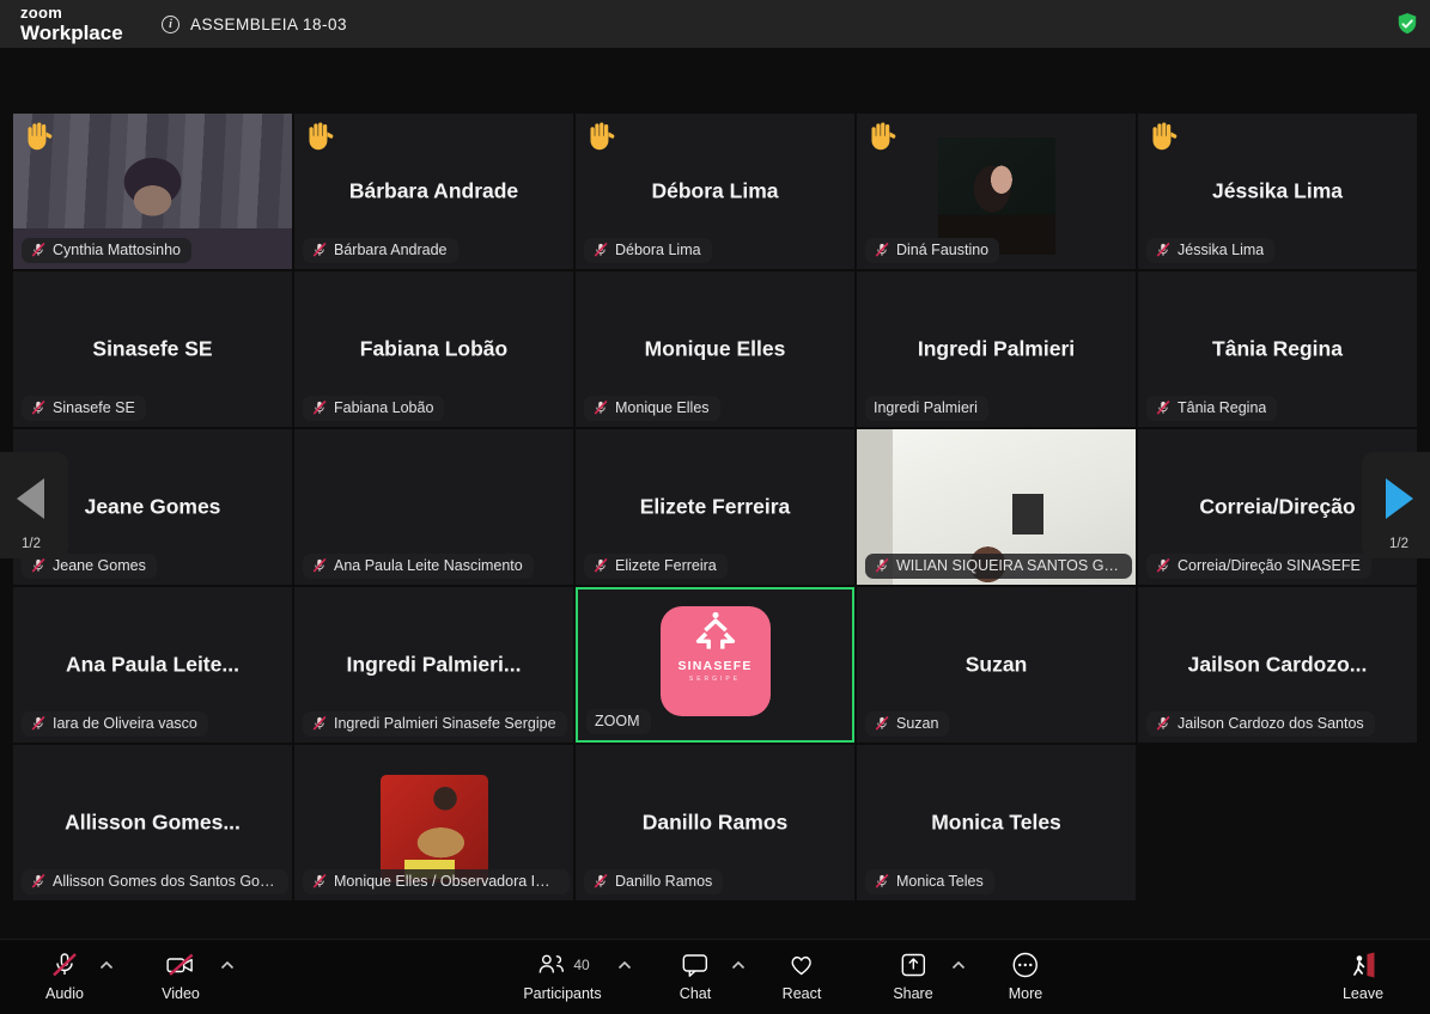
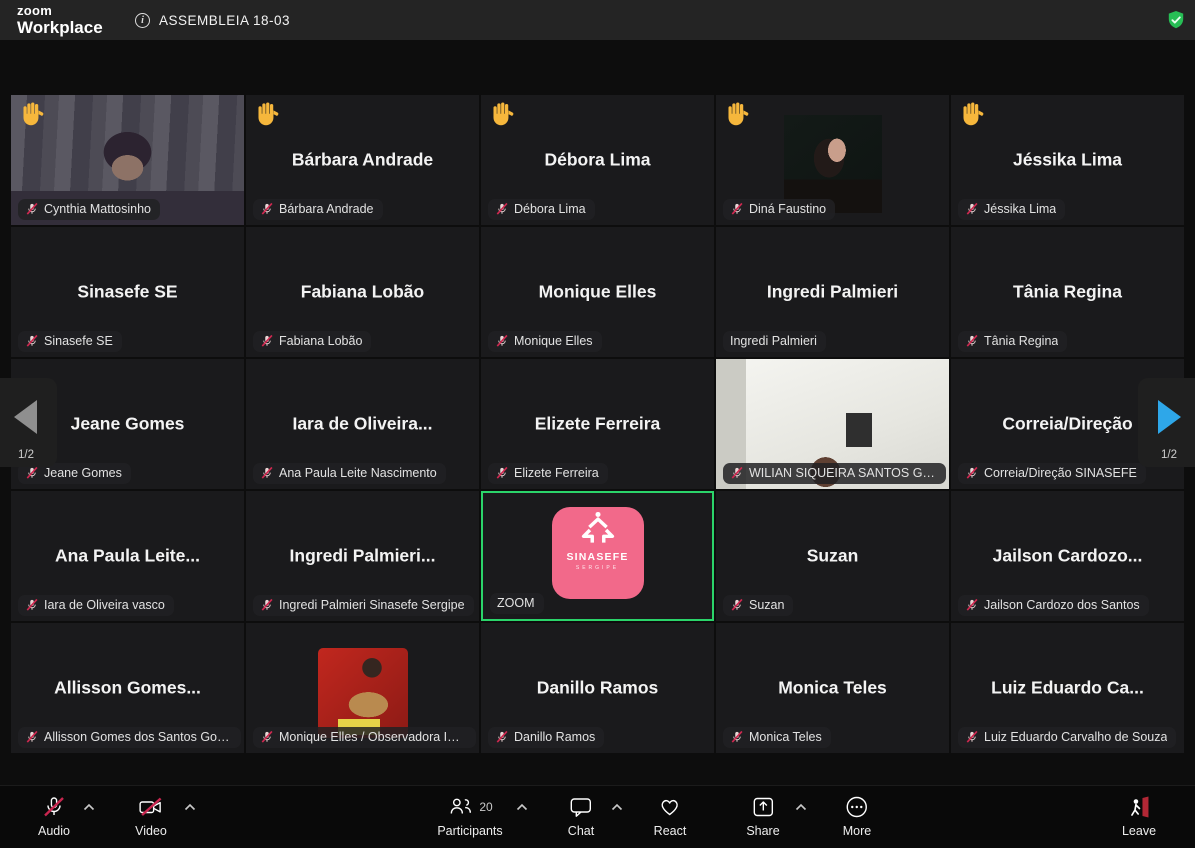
  zoom
  Workplace
  i
  ASSEMBLEIA 18-03
  Cynthia Mattosinho
  Bárbara Andrade
  Bárbara Andrade
  Débora Lima
  Débora Lima
  Diná Faustino
  Jéssika Lima
  Jéssika Lima
  Sinasefe SE
  Sinasefe SE
  Fabiana Lobão
  Fabiana Lobão
  Monique Elles
  Monique Elles
  Ingredi Palmieri
  Ingredi Palmieri
  Tânia Regina
  Tânia Regina
  Jeane Gomes
  Jeane Gomes
+ Iara de Oliveira...
  Ana Paula Leite Nascimento
  Elizete Ferreira
  Elizete Ferreira
  WILIAN SIQUEIRA SANTOS GO
  Correia/Direção
  Correia/Direção SINASEFE
  Ana Paula Leite...
  Iara de Oliveira vasco
  Ingredi Palmieri...
  Ingredi Palmieri Sinasefe Sergipe
  SINASEFE
  ZOOM
  Suzan
  Suzan
  Jailson Cardozo...
  Jailson Cardozo dos Santos
  Allisson Gomes...
  Allisson Gomes dos Santos Goes
  Monique Elles / Observadora IFS
  Danillo Ramos
  Danillo Ramos
  Monica Teles
  Monica Teles
+ Luiz Eduardo Ca...
+ Luiz Eduardo Carvalho de Souza
  1/2
  1/2
  Audio
  Video
- 40
+ 20
  Participants
  Chat
  React
  Share
  More
  Leave
